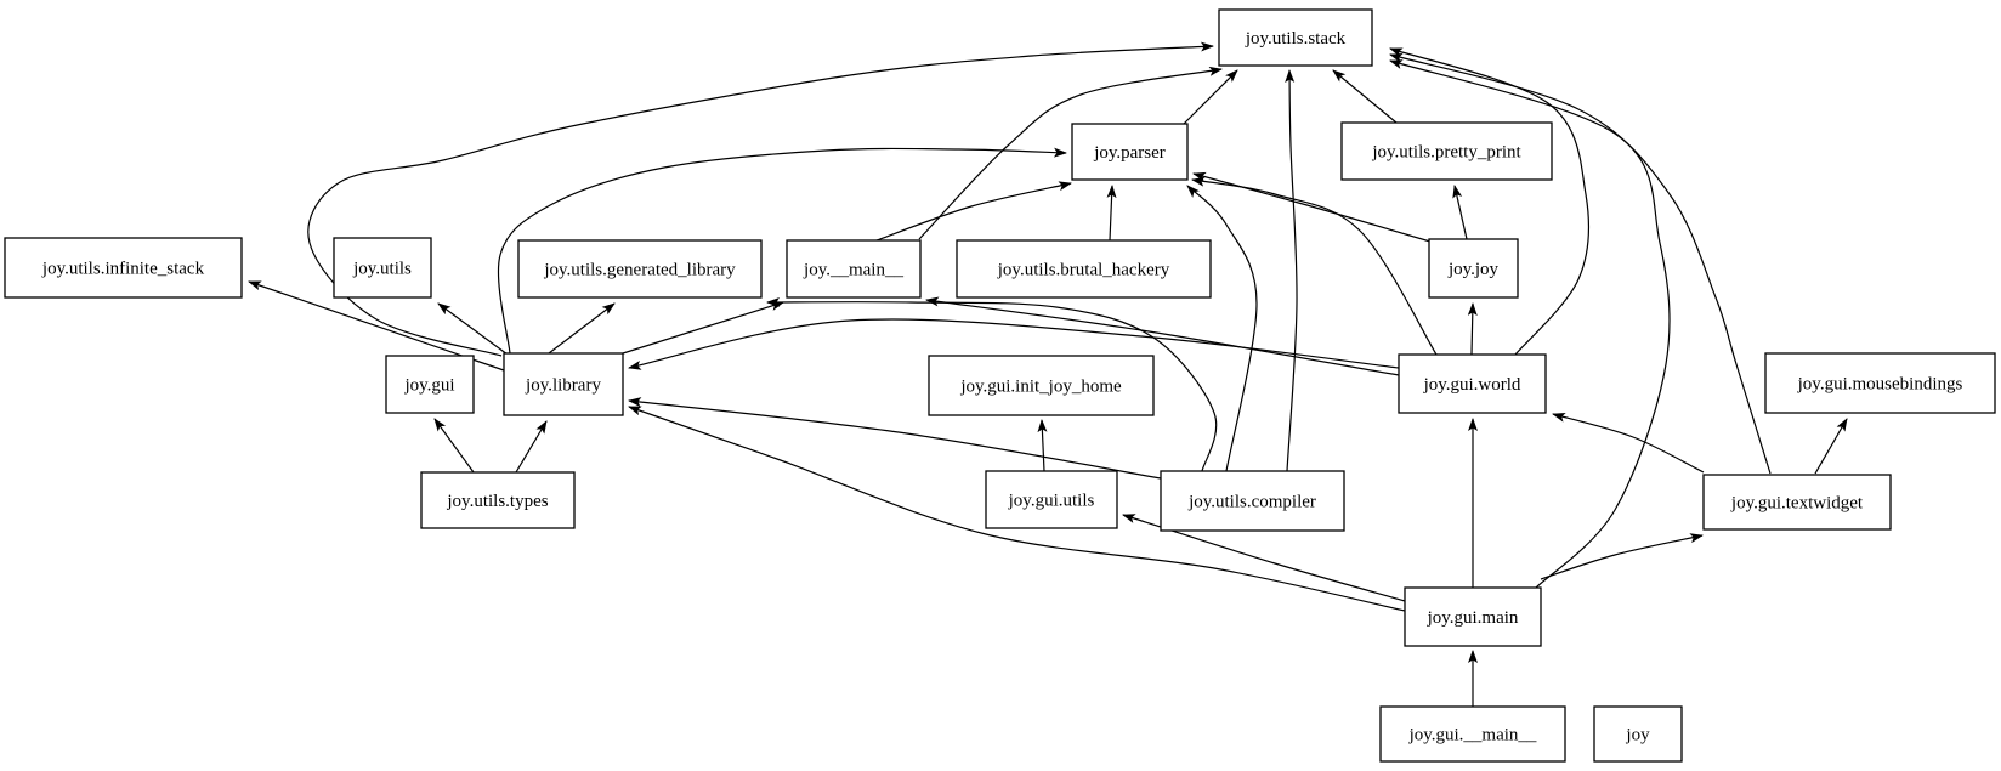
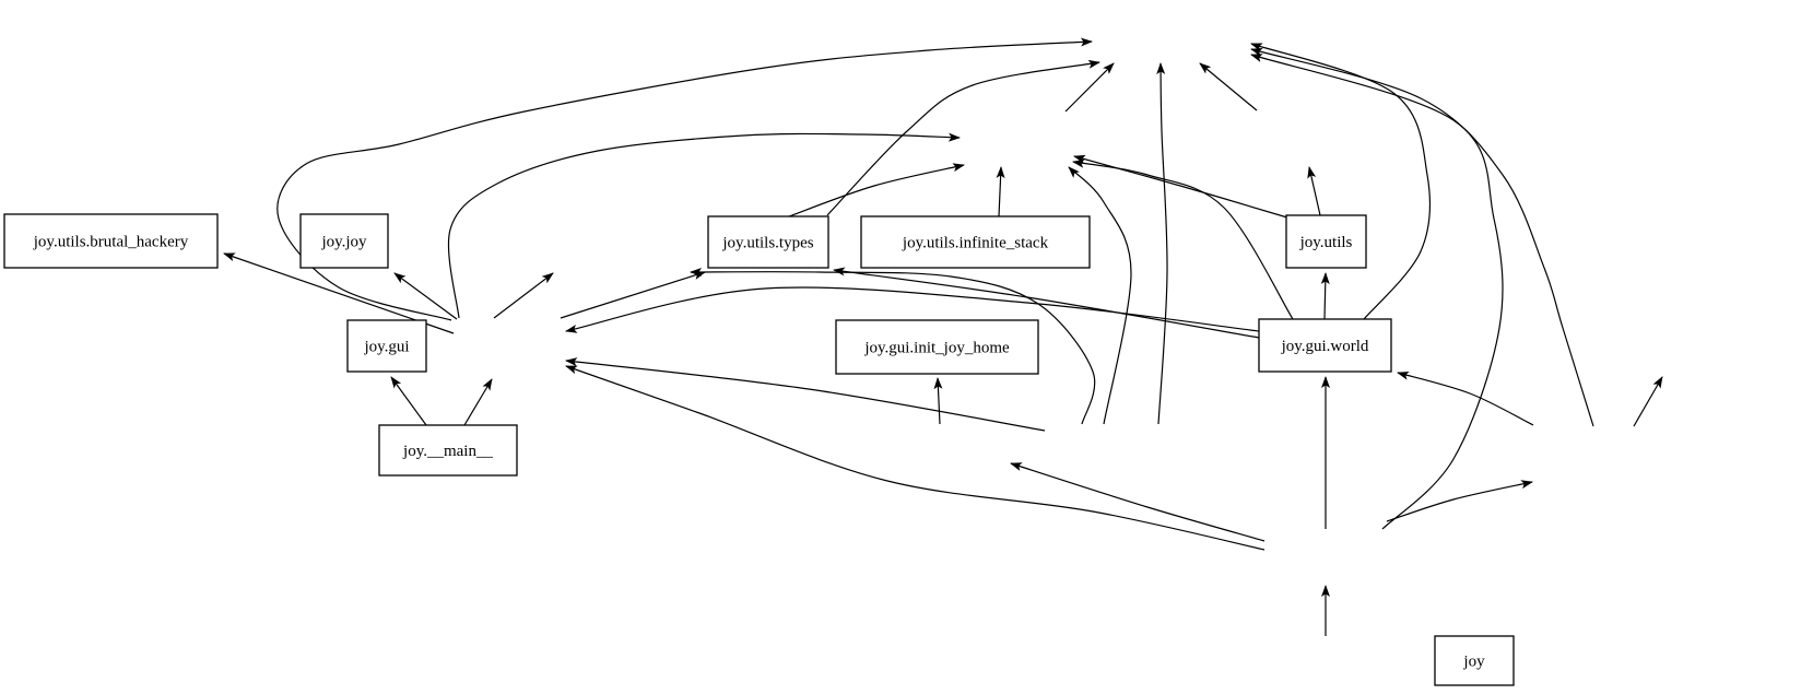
- joy.utils.stack
- joy.parser
- joy.utils.pretty_print
- joy.utils.infinite_stack
+ joy.utils.brutal_hackery
- joy.utils
+ joy.joy
- joy.utils.generated_library
- joy.__main__
+ joy.utils.types
- joy.utils.brutal_hackery
+ joy.utils.infinite_stack
- joy.joy
+ joy.utils
  joy.gui
- joy.library
  joy.gui.init_joy_home
  joy.gui.world
- joy.gui.mousebindings
- joy.utils.types
+ joy.__main__
- joy.gui.utils
- joy.utils.compiler
- joy.gui.textwidget
- joy.gui.main
- joy.gui.__main__
  joy
